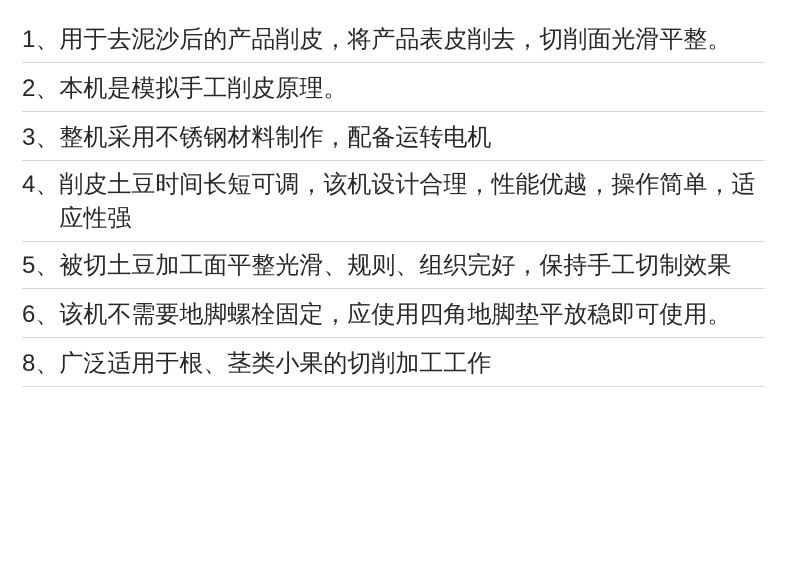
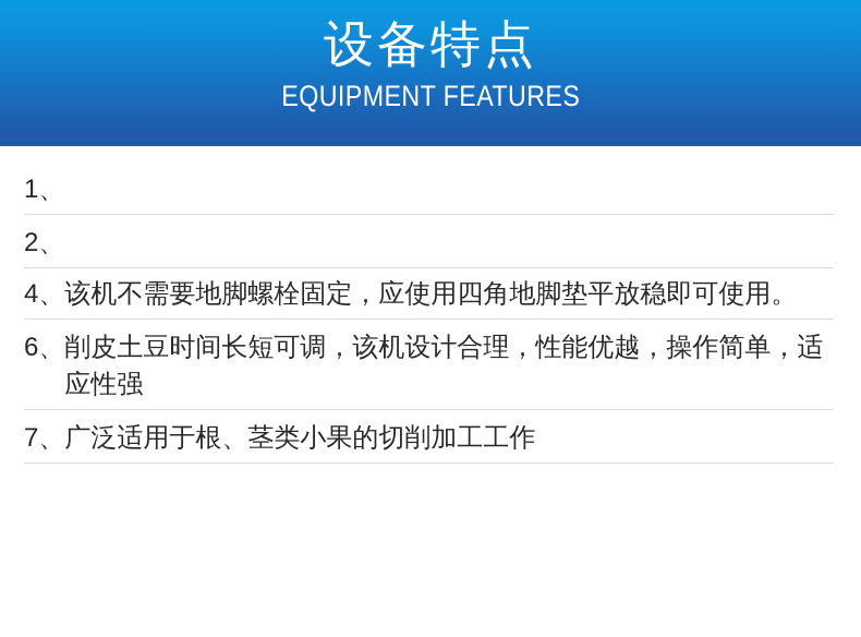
+ 设备特点
+ EQUIPMENT FEATURES
  1、
- 用于去泥沙后的产品削皮，将产品表皮削去，切削面光滑平整。
  2、
- 本机是模拟手工削皮原理。
- 3、
- 整机采用不锈钢材料制作，配备运转电机
  4、
- 削皮土豆时间长短可调，该机设计合理，性能优越，操作简单，适应性强
+ 该机不需要地脚螺栓固定，应使用四角地脚垫平放稳即可使用。
- 5、
- 被切土豆加工面平整光滑、规则、组织完好，保持手工切制效果
  6、
- 该机不需要地脚螺栓固定，应使用四角地脚垫平放稳即可使用。
+ 削皮土豆时间长短可调，该机设计合理，性能优越，操作简单，适应性强
- 8、
+ 7、
  广泛适用于根、茎类小果的切削加工工作
